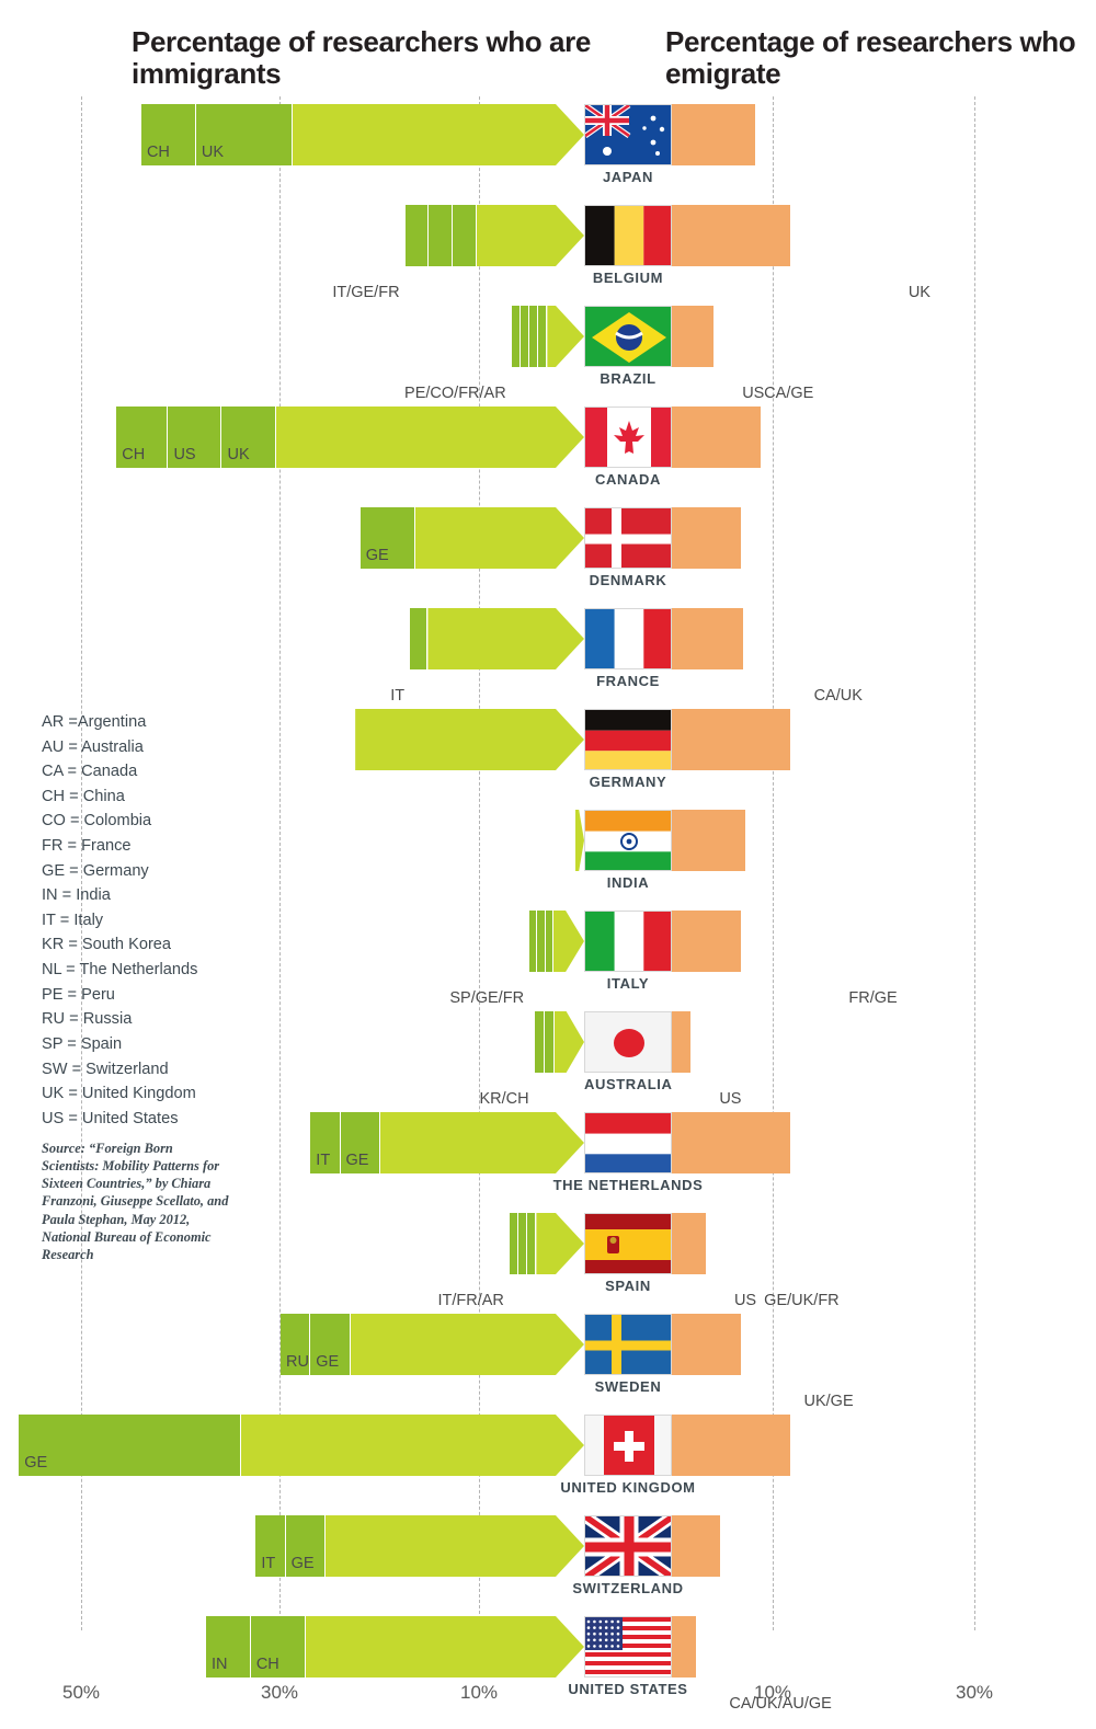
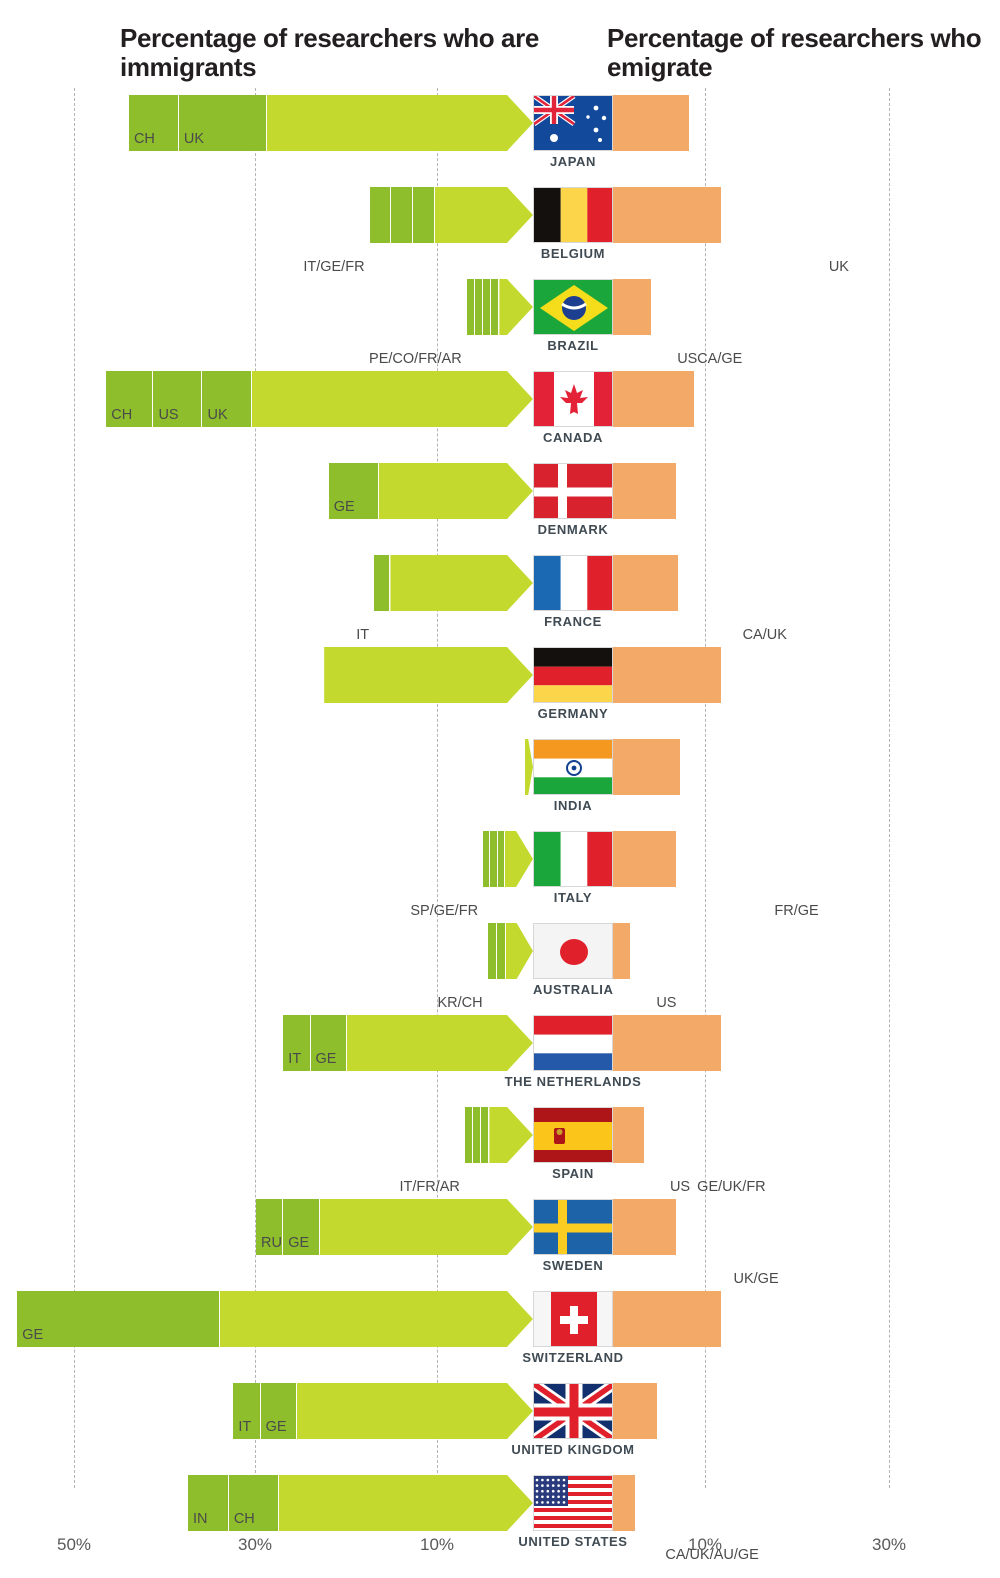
  Percentage of researchers who are immigrants
  Percentage of researchers who emigrate
  50%
  30%
  10%
  10%
  30%
- AR =Argentina
- AU = Australia
- CA = Canada
- CH = China
- CO = Colombia
- FR = France
- GE = Germany
- IN = India
- IT = Italy
- KR = South Korea
- NL = The Netherlands
- PE = Peru
- RU = Russia
- SP = Spain
- SW = Switzerland
- UK = United Kingdom
- US = United States
- Source: “Foreign Born Scientists: Mobility Patterns for Sixteen Countries,” by Chiara Franzoni, Giuseppe Scellato, and Paula Stephan, May 2012, National Bureau of Economic Research
  CH
  UK
  JAPAN
  IT/GE/FR
  BELGIUM
  UK
  PE/CO/FR/AR
  BRAZIL
  US
  CA/GE
  CH
  US
  UK
  CANADA
  GE
  DENMARK
  IT
  FRANCE
  CA/UK
  GERMANY
  INDIA
  SP/GE/FR
  ITALY
  FR/GE
  KR/CH
  AUSTRALIA
  US
  IT
  GE
  THE NETHERLANDS
  IT/FR/AR
  SPAIN
  US
  GE/UK/FR
  RU
  GE
  SWEDEN
  UK/GE
  GE
- UNITED KINGDOM
+ SWITZERLAND
  IT
  GE
- SWITZERLAND
+ UNITED KINGDOM
  IN
  CH
  UNITED STATES
  CA/UK/AU/GE
